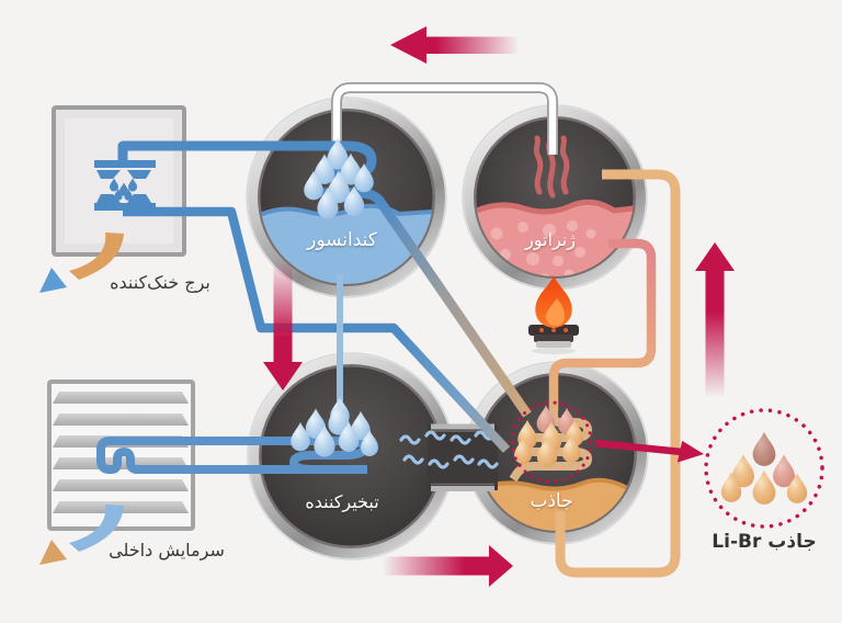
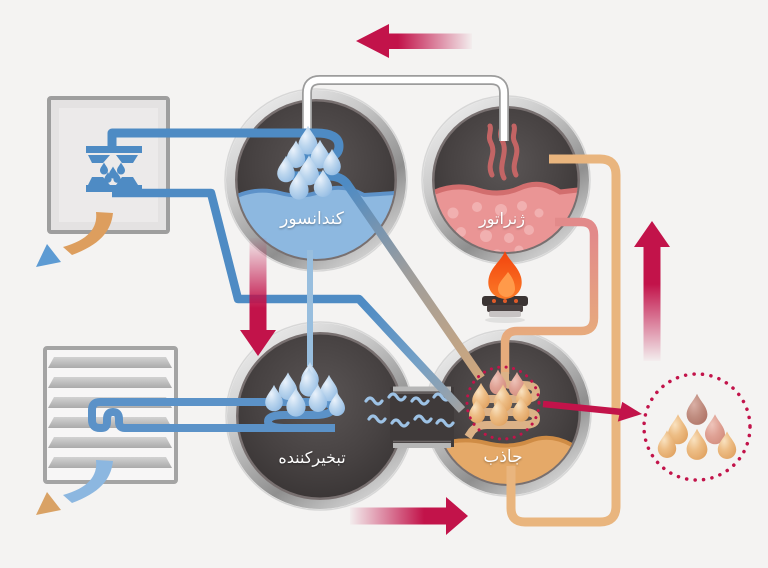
  کندانسور
  ژنراتور
  تبخیرکننده
  جاذب
- برج خنک‌کننده
- سرمایش داخلی
- جاذب Li-Br
